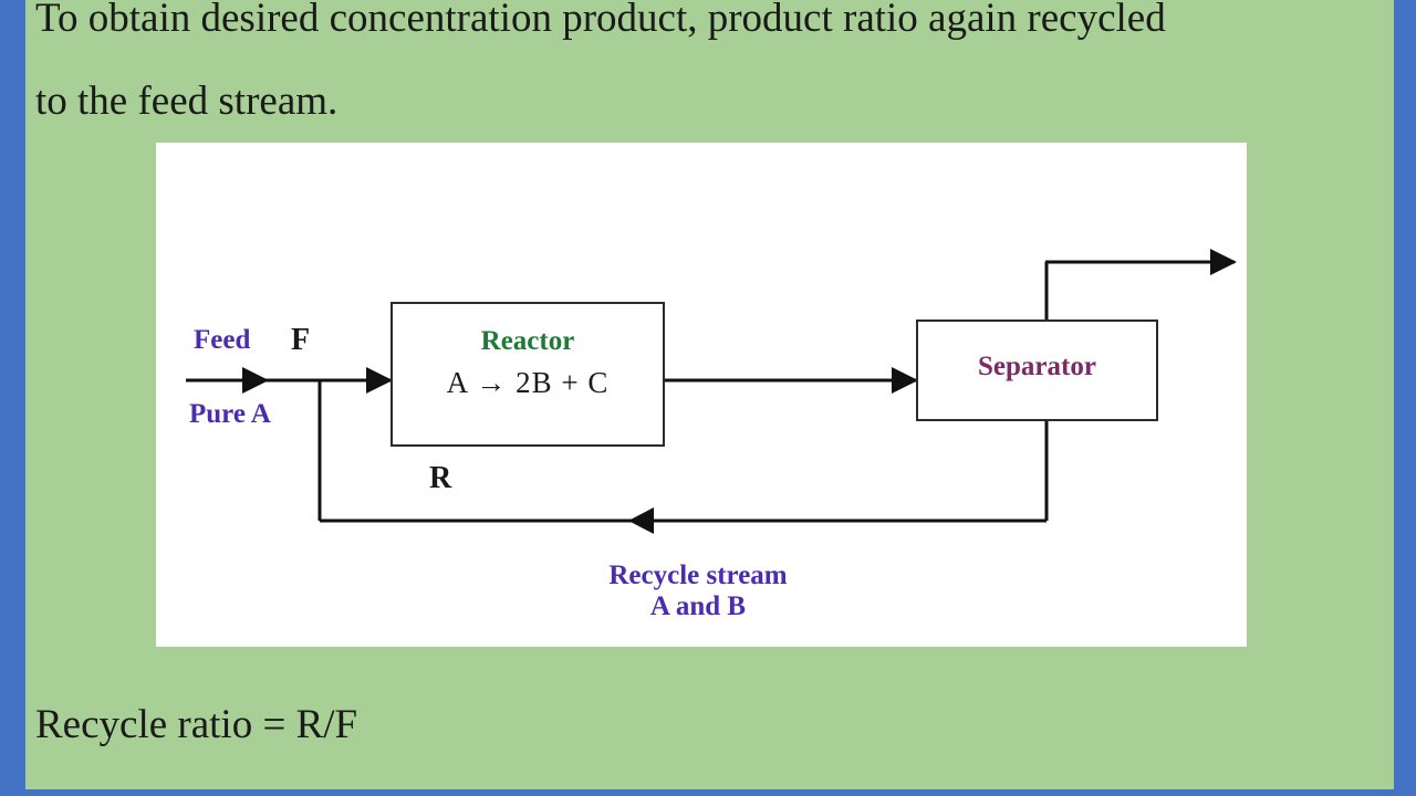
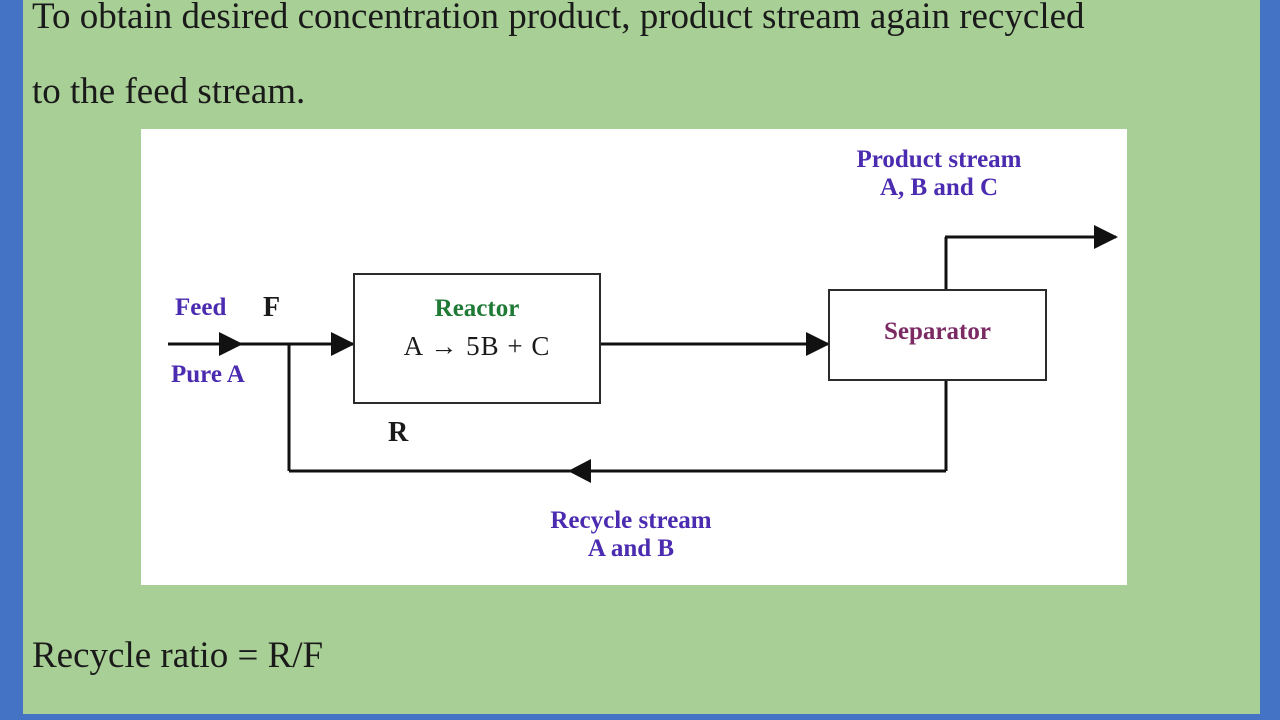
- To obtain desired concentration product, product ratio again recycled
+ To obtain desired concentration product, product stream again recycled
  to the feed stream.
  Reactor
- A → 2B + C
+ A → 5B + C
  Separator
  Feed
  F
  Pure A
  R
+ Product stream
+ A, B and C
  Recycle stream
  A and B
  Recycle ratio = R/F
